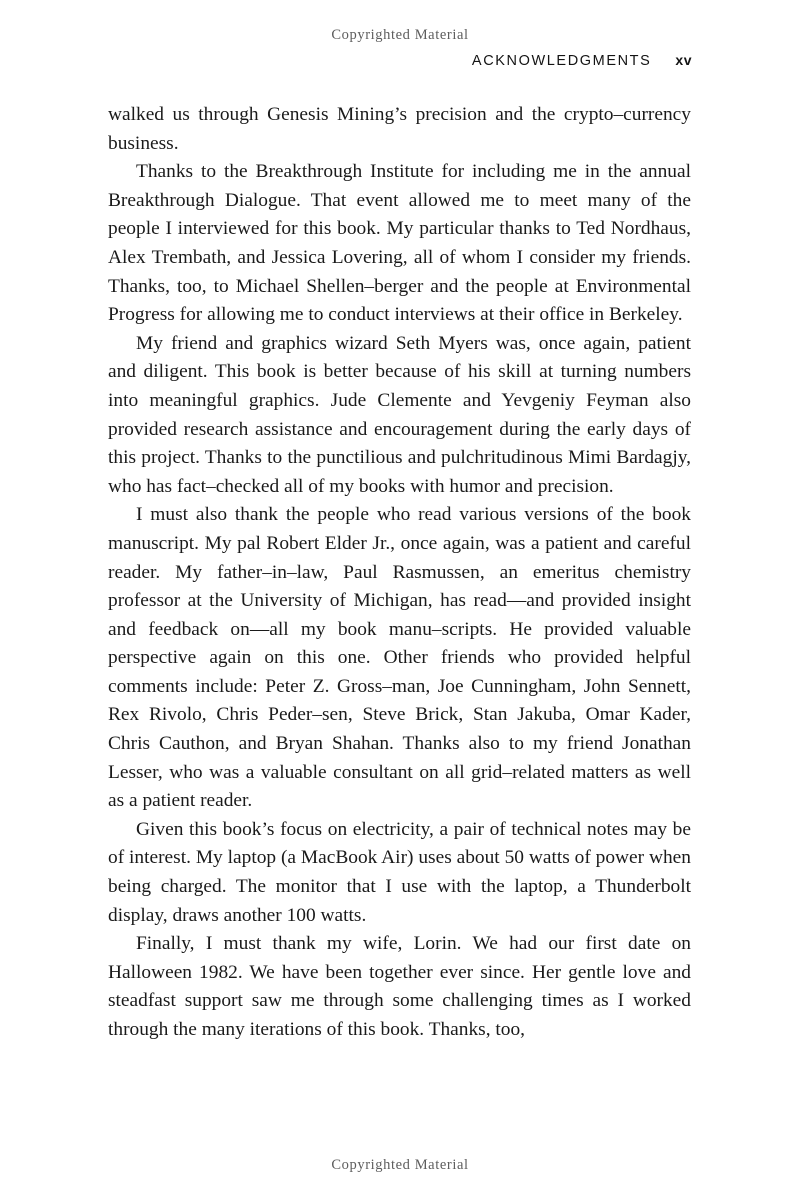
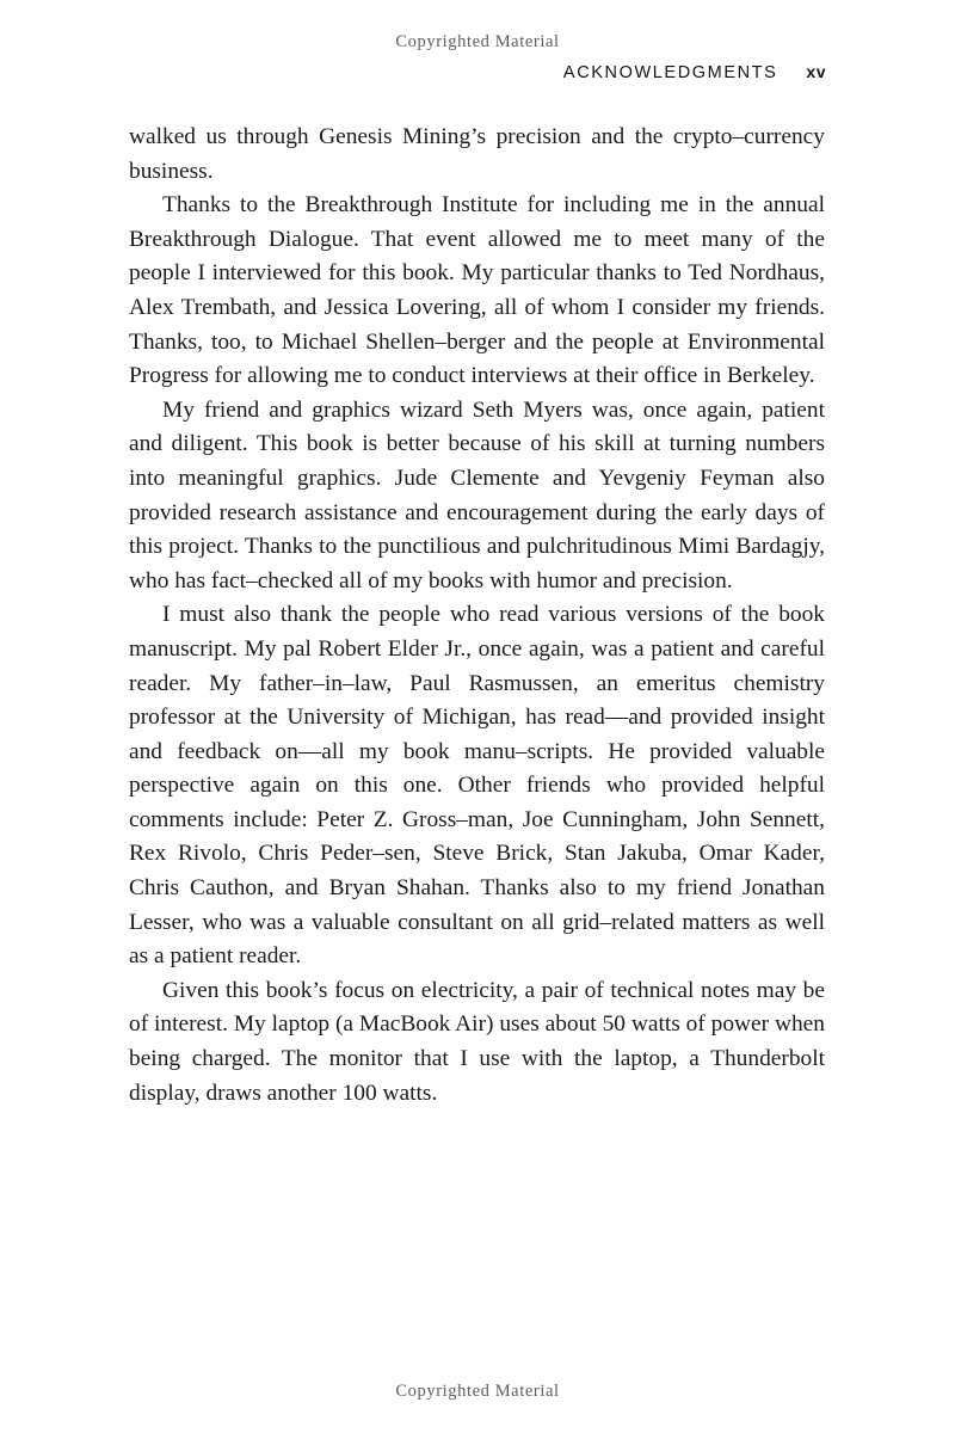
  Copyrighted Material
  ACKNOWLEDGMENTS
  xv
  walked us through Genesis Mining’s precision and the crypto–currency business.
  Thanks to the Breakthrough Institute for including me in the annual Breakthrough Dialogue. That event allowed me to meet many of the people I interviewed for this book. My particular thanks to Ted Nordhaus, Alex Trembath, and Jessica Lovering, all of whom I consider my friends. Thanks, too, to Michael Shellen–berger and the people at Environmental Progress for allowing me to conduct interviews at their office in Berkeley.
  My friend and graphics wizard Seth Myers was, once again, patient and diligent. This book is better because of his skill at turning numbers into meaningful graphics. Jude Clemente and Yevgeniy Feyman also provided research assistance and encouragement during the early days of this project. Thanks to the punctilious and pulchritudinous Mimi Bardagjy, who has fact–checked all of my books with humor and precision.
  I must also thank the people who read various versions of the book manuscript. My pal Robert Elder Jr., once again, was a patient and careful reader. My father–in–law, Paul Rasmussen, an emeritus chemistry professor at the University of Michigan, has read—and provided insight and feedback on—all my book manu–scripts. He provided valuable perspective again on this one. Other friends who provided helpful comments include: Peter Z. Gross–man, Joe Cunningham, John Sennett, Rex Rivolo, Chris Peder–sen, Steve Brick, Stan Jakuba, Omar Kader, Chris Cauthon, and Bryan Shahan. Thanks also to my friend Jonathan Lesser, who was a valuable consultant on all grid–related matters as well as a patient reader.
  Given this book’s focus on electricity, a pair of technical notes may be of interest. My laptop (a MacBook Air) uses about 50 watts of power when being charged. The monitor that I use with the laptop, a Thunderbolt display, draws another 100 watts.
- Finally, I must thank my wife, Lorin. We had our first date on Halloween 1982. We have been together ever since. Her gentle love and steadfast support saw me through some challenging times as I worked through the many iterations of this book. Thanks, too,
  Copyrighted Material
